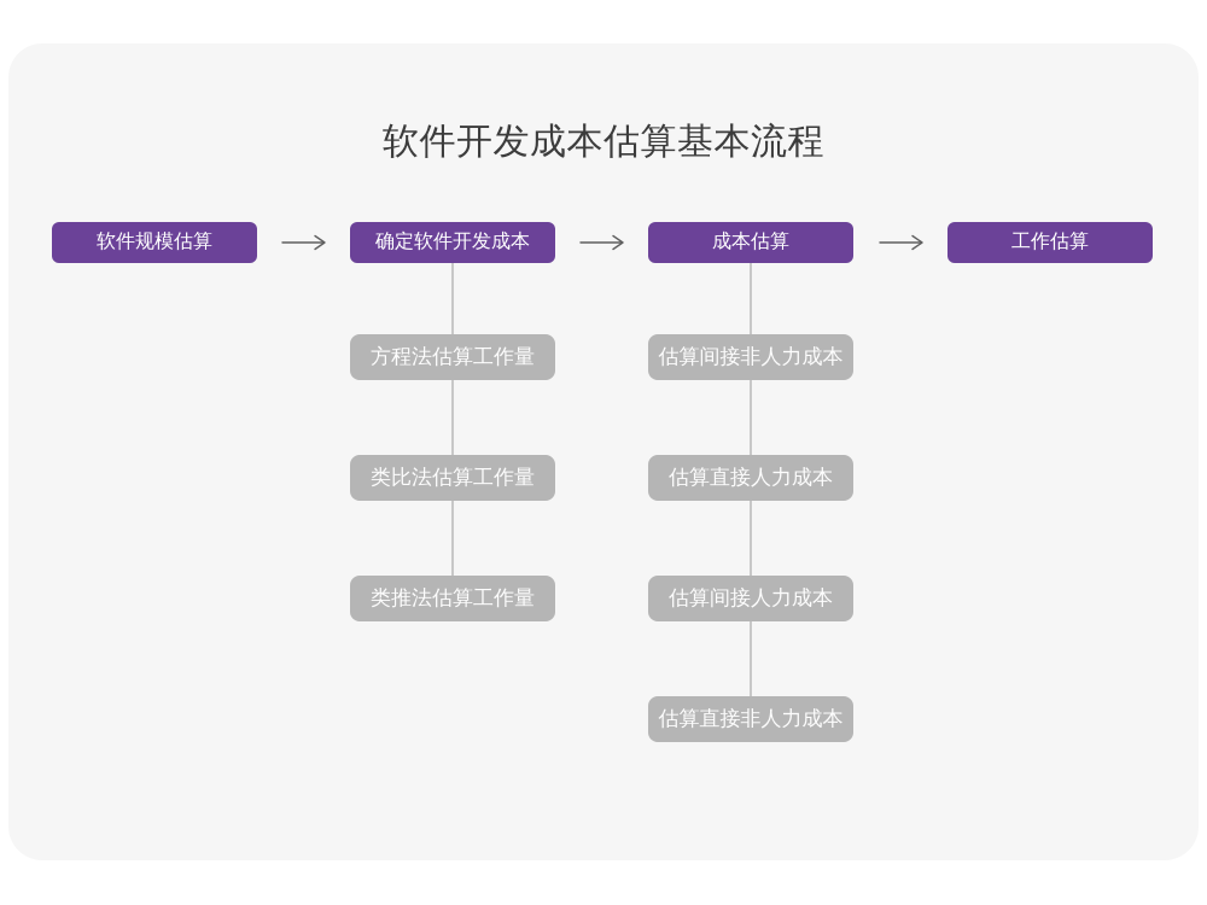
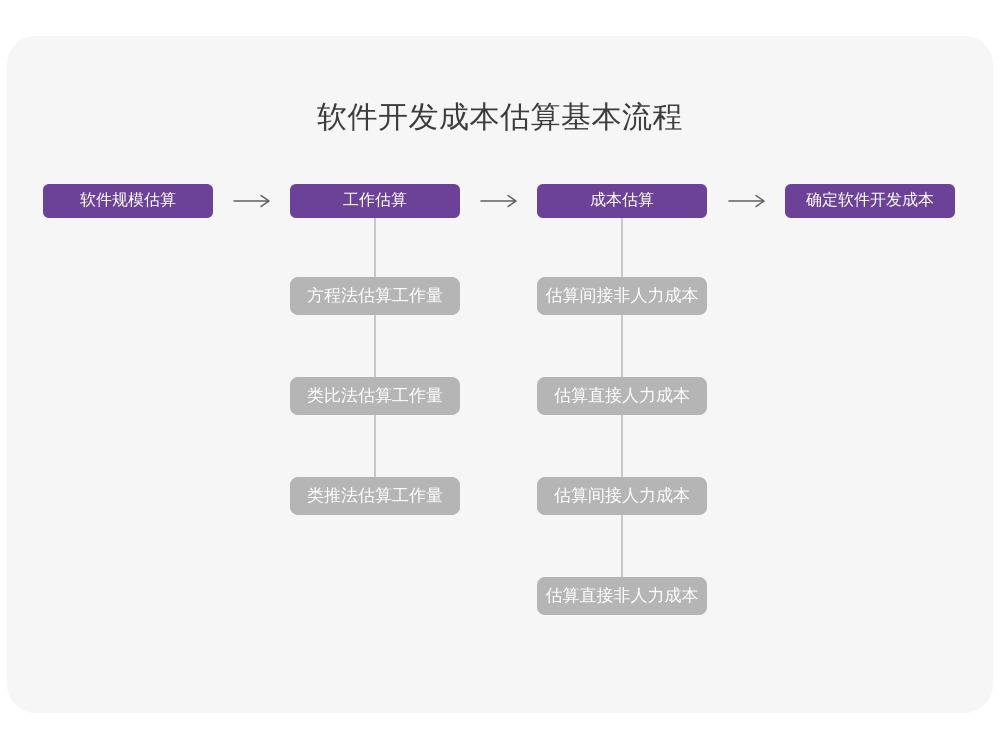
  软件开发成本估算基本流程
  软件规模估算
- 确定软件开发成本
+ 工作估算
  成本估算
- 工作估算
+ 确定软件开发成本
  方程法估算工作量
  类比法估算工作量
  类推法估算工作量
  估算间接非人力成本
  估算直接人力成本
  估算间接人力成本
  估算直接非人力成本
